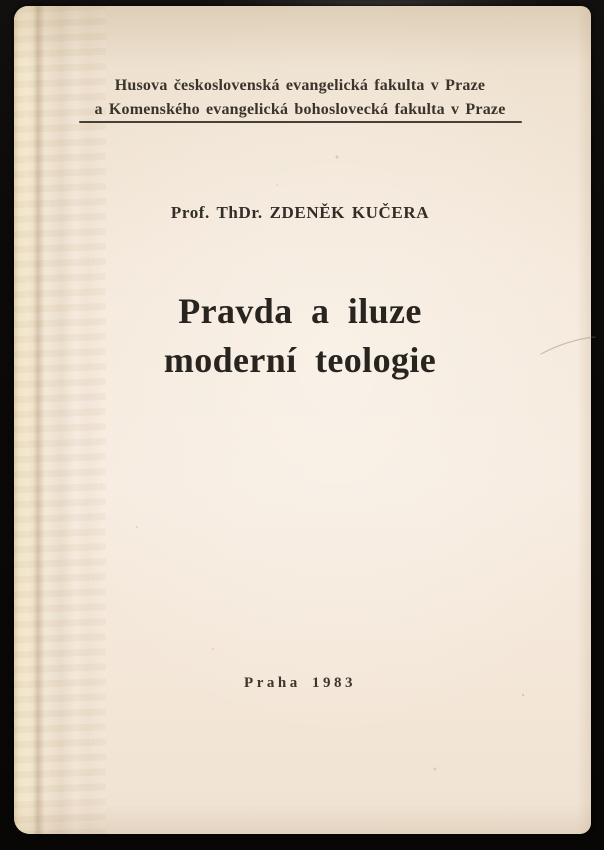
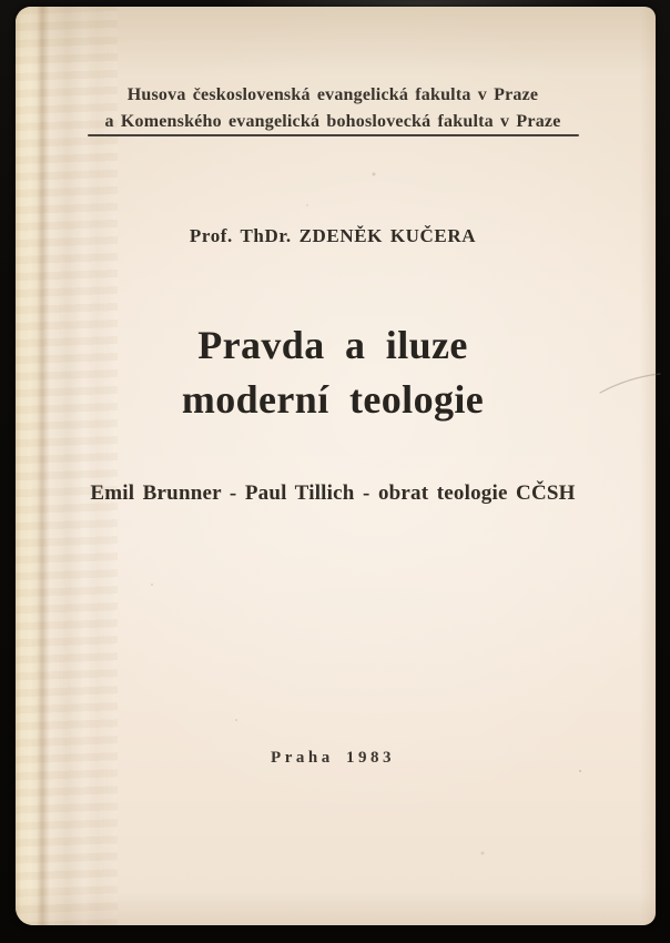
  Husova československá evangelická fakulta v Praze
  a Komenského evangelická bohoslovecká fakulta v Praze
  Prof. ThDr. ZDENĚK KUČERA
  Pravda a iluze
  moderní teologie
+ Emil Brunner - Paul Tillich - obrat teologie CČSH
  Praha 1983
